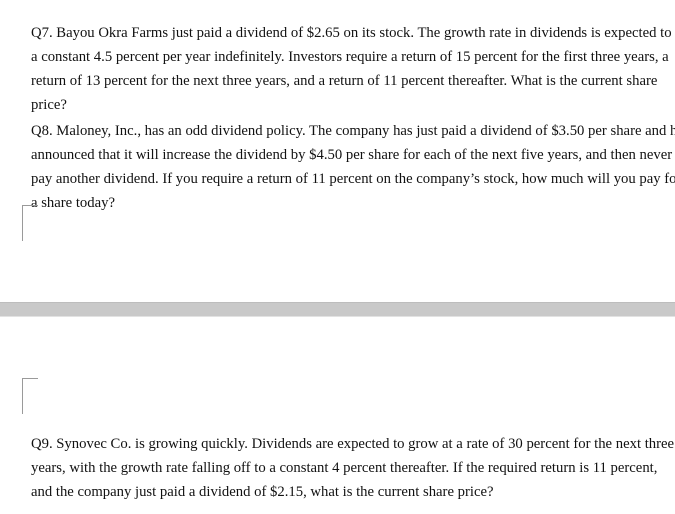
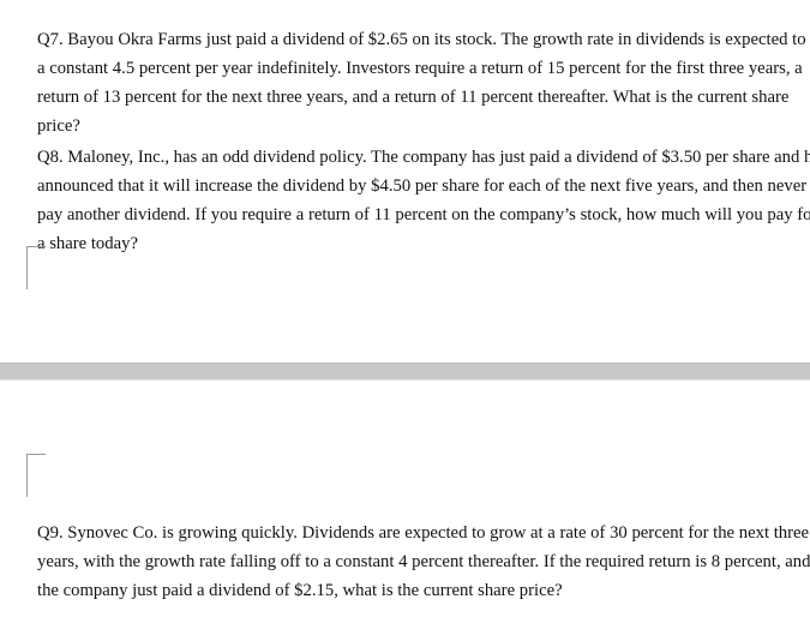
  Q7. Bayou Okra Farms just paid a dividend of $2.65 on its stock. The growth rate in dividends is expected to a constant 4.5 percent per year indefinitely. Investors require a return of 15 percent for the first three years, a return of 13 percent for the next three years, and a return of 11 percent thereafter. What is the current share price?
  Q8. Maloney, Inc., has an odd dividend policy. The company has just paid a dividend of $3.50 per share and h announced that it will increase the dividend by $4.50 per share for each of the next five years, and then never pay another dividend. If you require a return of 11 percent on the company’s stock, how much will you pay fo a share today?
- Q9. Synovec Co. is growing quickly. Dividends are expected to grow at a rate of 30 percent for the next three years, with the growth rate falling off to a constant 4 percent thereafter. If the required return is 11 percent, and the company just paid a dividend of $2.15, what is the current share price?
+ Q9. Synovec Co. is growing quickly. Dividends are expected to grow at a rate of 30 percent for the next three years, with the growth rate falling off to a constant 4 percent thereafter. If the required return is 8 percent, and the company just paid a dividend of $2.15, what is the current share price?
